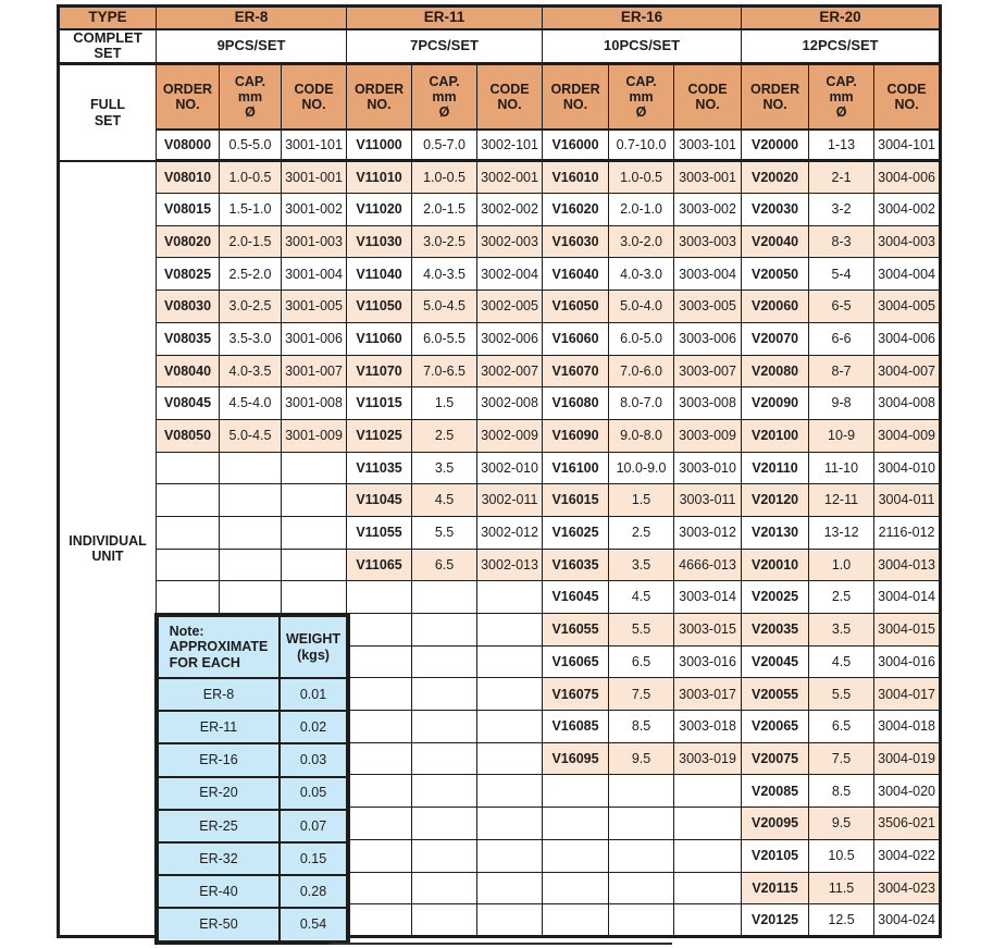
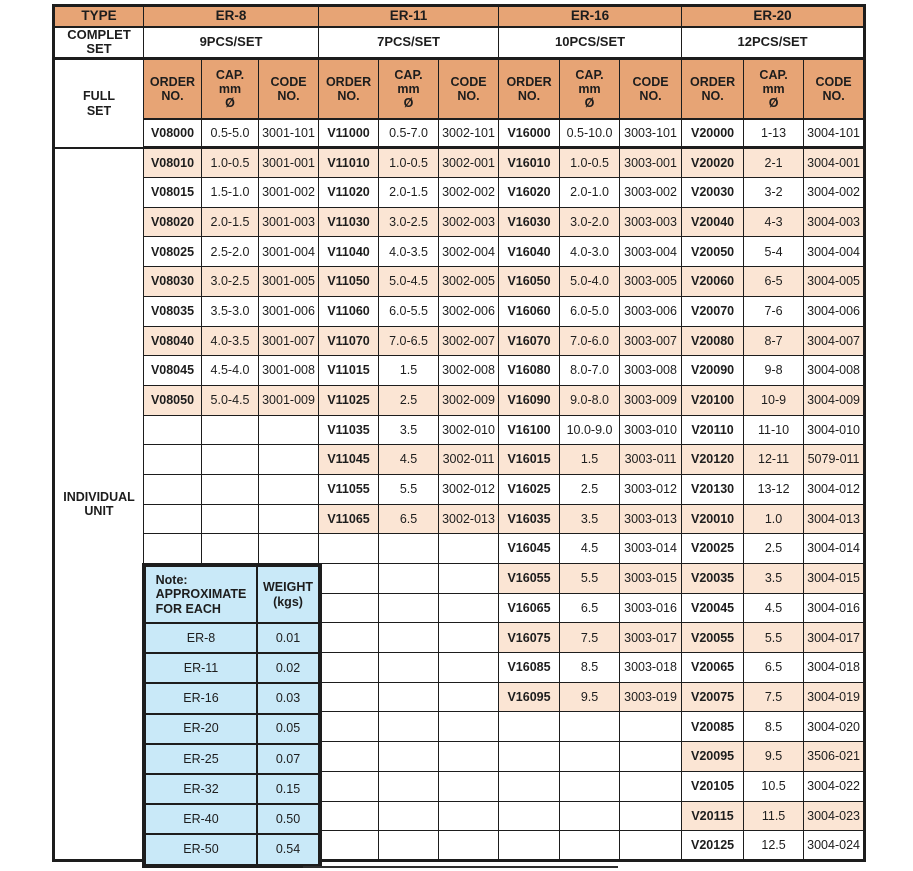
  TYPE	ER-8	ER-11	ER-16	ER-20
  COMPLET SET	9PCS/SET	7PCS/SET	10PCS/SET	12PCS/SET
  FULL SET	ORDER NO.	CAP. mm Ø	CODE NO.	ORDER NO.	CAP. mm Ø	CODE NO.	ORDER NO.	CAP. mm Ø	CODE NO.	ORDER NO.	CAP. mm Ø	CODE NO.
- V08000	0.5-5.0	3001-101	V11000	0.5-7.0	3002-101	V16000	0.7-10.0	3003-101	V20000	1-13	3004-101
+ V08000	0.5-5.0	3001-101	V11000	0.5-7.0	3002-101	V16000	0.5-10.0	3003-101	V20000	1-13	3004-101
- INDIVIDUAL UNIT	V08010	1.0-0.5	3001-001	V11010	1.0-0.5	3002-001	V16010	1.0-0.5	3003-001	V20020	2-1	3004-006
+ INDIVIDUAL UNIT	V08010	1.0-0.5	3001-001	V11010	1.0-0.5	3002-001	V16010	1.0-0.5	3003-001	V20020	2-1	3004-001
  V08015	1.5-1.0	3001-002	V11020	2.0-1.5	3002-002	V16020	2.0-1.0	3003-002	V20030	3-2	3004-002
- V08020	2.0-1.5	3001-003	V11030	3.0-2.5	3002-003	V16030	3.0-2.0	3003-003	V20040	8-3	3004-003
+ V08020	2.0-1.5	3001-003	V11030	3.0-2.5	3002-003	V16030	3.0-2.0	3003-003	V20040	4-3	3004-003
  V08025	2.5-2.0	3001-004	V11040	4.0-3.5	3002-004	V16040	4.0-3.0	3003-004	V20050	5-4	3004-004
  V08030	3.0-2.5	3001-005	V11050	5.0-4.5	3002-005	V16050	5.0-4.0	3003-005	V20060	6-5	3004-005
- V08035	3.5-3.0	3001-006	V11060	6.0-5.5	3002-006	V16060	6.0-5.0	3003-006	V20070	6-6	3004-006
+ V08035	3.5-3.0	3001-006	V11060	6.0-5.5	3002-006	V16060	6.0-5.0	3003-006	V20070	7-6	3004-006
  V08040	4.0-3.5	3001-007	V11070	7.0-6.5	3002-007	V16070	7.0-6.0	3003-007	V20080	8-7	3004-007
  V08045	4.5-4.0	3001-008	V11015	1.5	3002-008	V16080	8.0-7.0	3003-008	V20090	9-8	3004-008
  V08050	5.0-4.5	3001-009	V11025	2.5	3002-009	V16090	9.0-8.0	3003-009	V20100	10-9	3004-009
  			V11035	3.5	3002-010	V16100	10.0-9.0	3003-010	V20110	11-10	3004-010
- 			V11045	4.5	3002-011	V16015	1.5	3003-011	V20120	12-11	3004-011
+ 			V11045	4.5	3002-011	V16015	1.5	3003-011	V20120	12-11	5079-011
- 			V11055	5.5	3002-012	V16025	2.5	3003-012	V20130	13-12	2116-012
+ 			V11055	5.5	3002-012	V16025	2.5	3003-012	V20130	13-12	3004-012
- 			V11065	6.5	3002-013	V16035	3.5	4666-013	V20010	1.0	3004-013
+ 			V11065	6.5	3002-013	V16035	3.5	3003-013	V20010	1.0	3004-013
  						V16045	4.5	3003-014	V20025	2.5	3004-014
- Note: APPROXIMATE FOR EACHWEIGHT (kgs)ER-8 0.01ER-11 0.02ER-16 0.03ER-20 0.05ER-25 0.07ER-32 0.15ER-40 0.28ER-50 0.54				V16055	5.5	3003-015	V20035	3.5	3004-015
+ Note: APPROXIMATE FOR EACHWEIGHT (kgs)ER-8 0.01ER-11 0.02ER-16 0.03ER-20 0.05ER-25 0.07ER-32 0.15ER-40 0.50ER-50 0.54				V16055	5.5	3003-015	V20035	3.5	3004-015
  			V16065	6.5	3003-016	V20045	4.5	3004-016
  			V16075	7.5	3003-017	V20055	5.5	3004-017
  			V16085	8.5	3003-018	V20065	6.5	3004-018
  			V16095	9.5	3003-019	V20075	7.5	3004-019
  						V20085	8.5	3004-020
  						V20095	9.5	3506-021
  						V20105	10.5	3004-022
  						V20115	11.5	3004-023
  						V20125	12.5	3004-024
